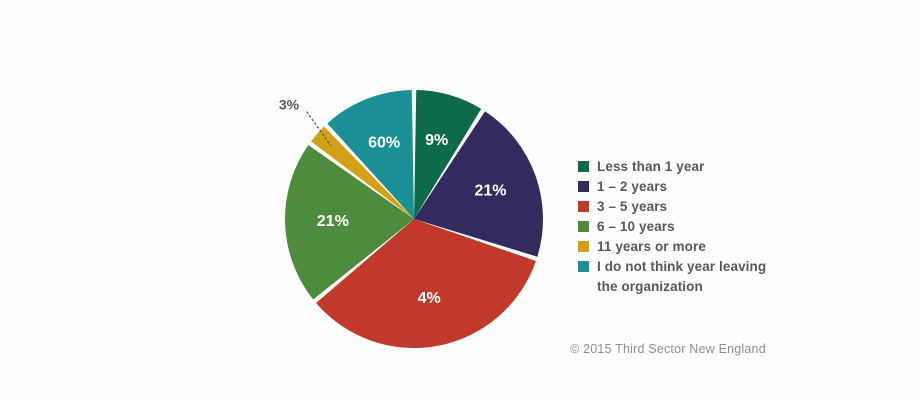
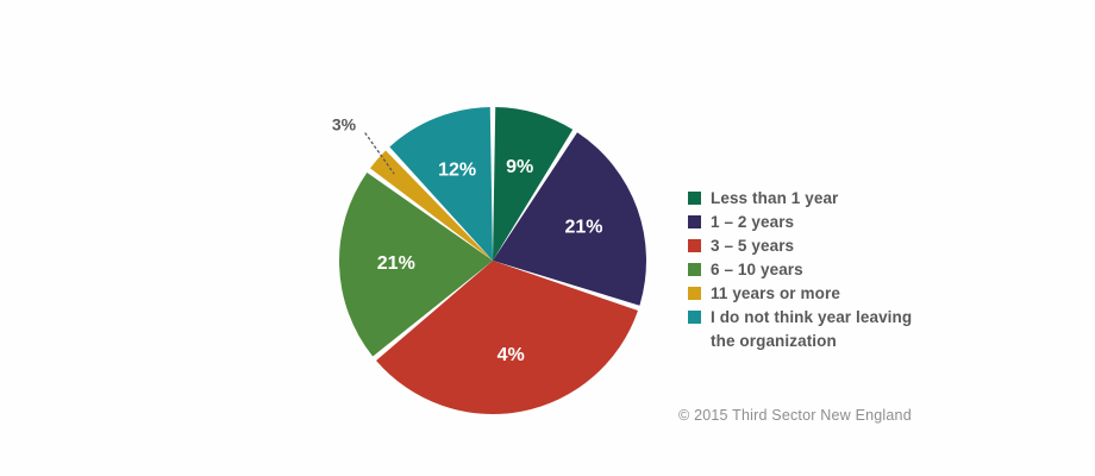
  9%
  21%
  4%
  21%
  3%
- 60%
+ 12%
  Less than 1 year
  1 – 2 years
  3 – 5 years
  6 – 10 years
  11 years or more
  I do not think year leaving
  the organization
  © 2015 Third Sector New England
